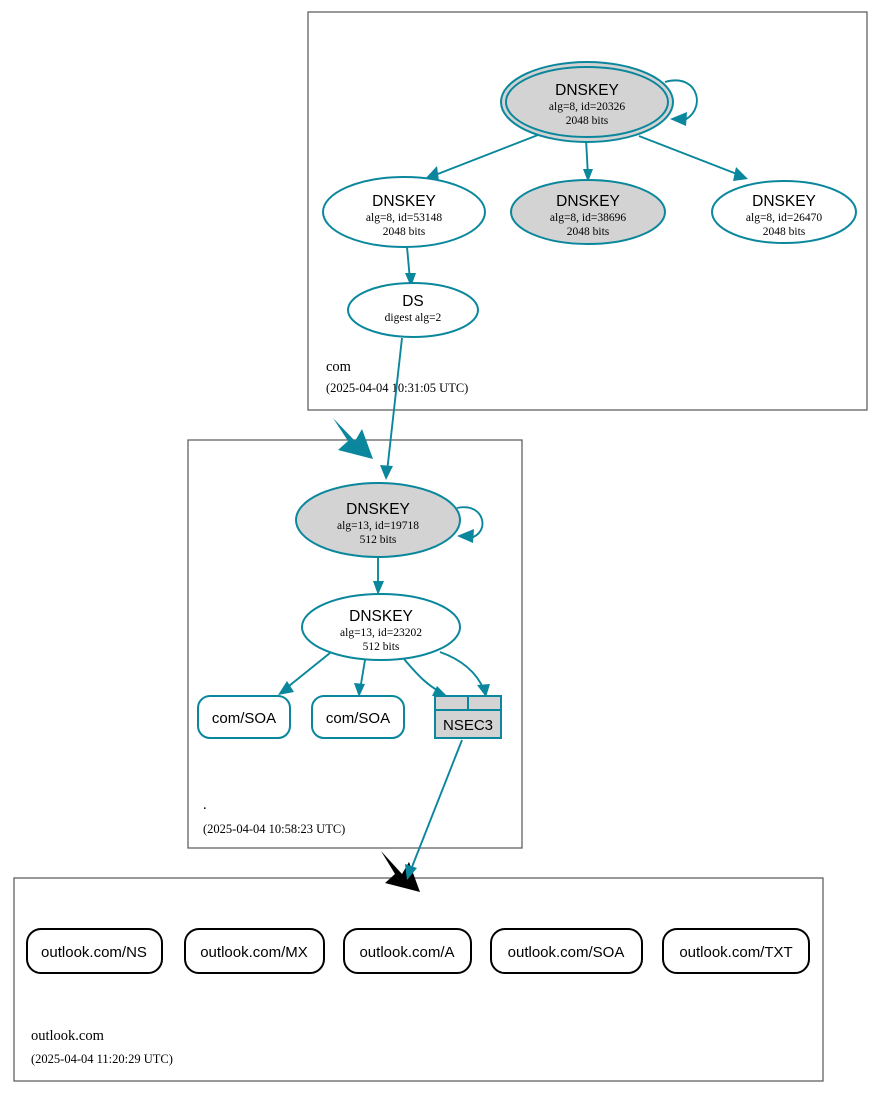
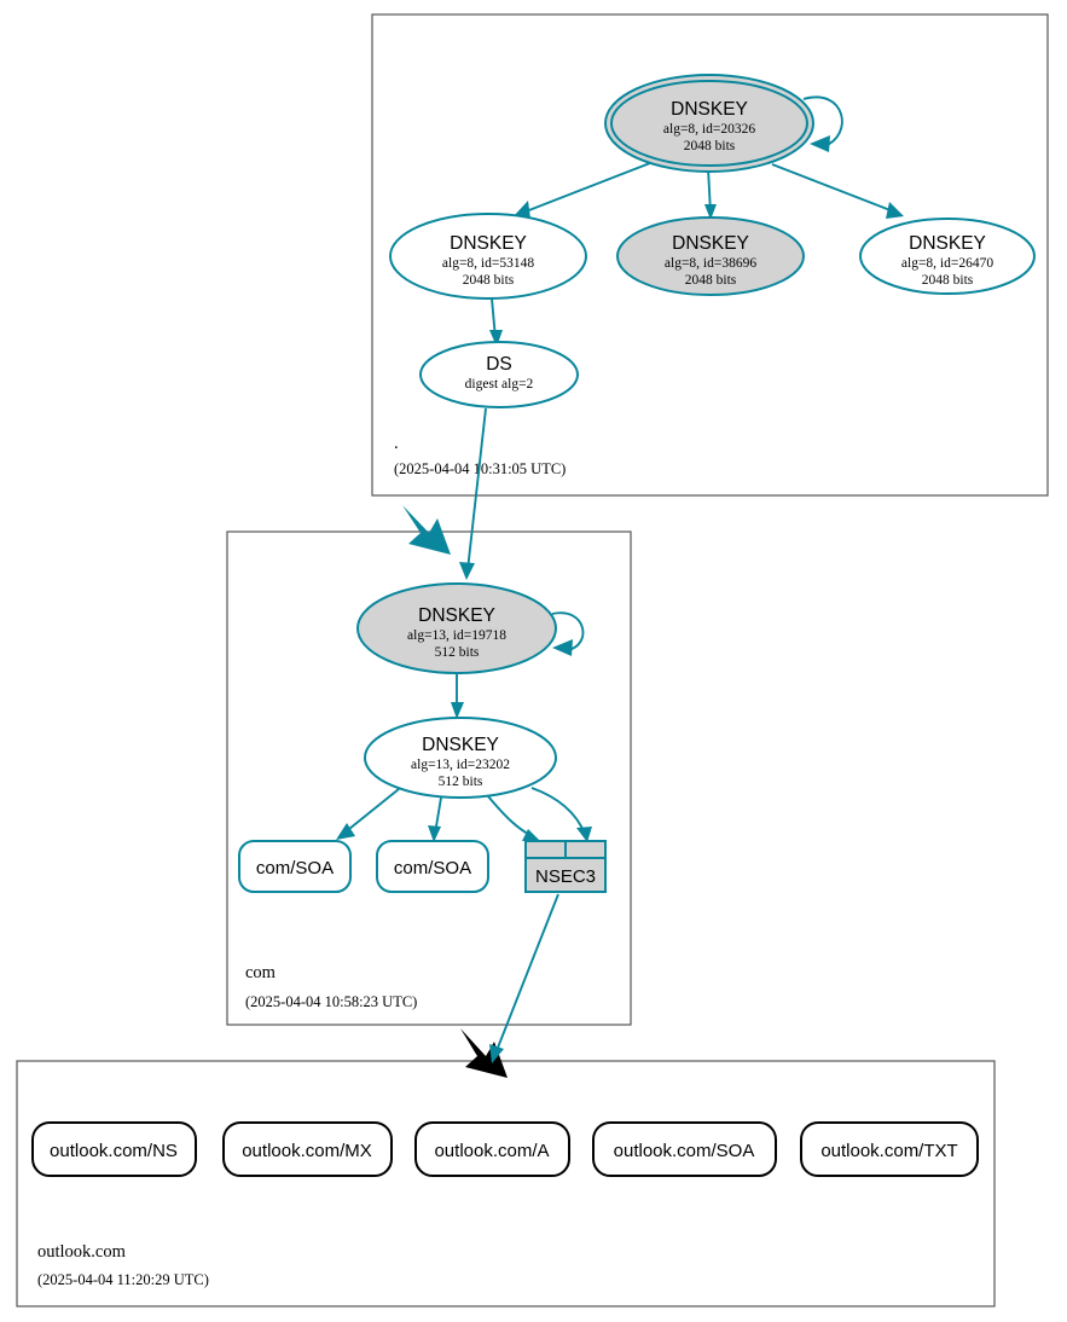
  DNSKEY
  alg=8, id=20326
  2048 bits
  DNSKEY
  alg=8, id=53148
  2048 bits
  DNSKEY
  alg=8, id=38696
  2048 bits
  DNSKEY
  alg=8, id=26470
  2048 bits
  DS
  digest alg=2
- com
+ .
  (2025-04-04 10:31:05 UTC)
  DNSKEY
  alg=13, id=19718
  512 bits
  DNSKEY
  alg=13, id=23202
  512 bits
  com/SOA
  com/SOA
  NSEC3
- .
+ com
  (2025-04-04 10:58:23 UTC)
  outlook.com/NS
  outlook.com/MX
  outlook.com/A
  outlook.com/SOA
  outlook.com/TXT
  outlook.com
  (2025-04-04 11:20:29 UTC)
